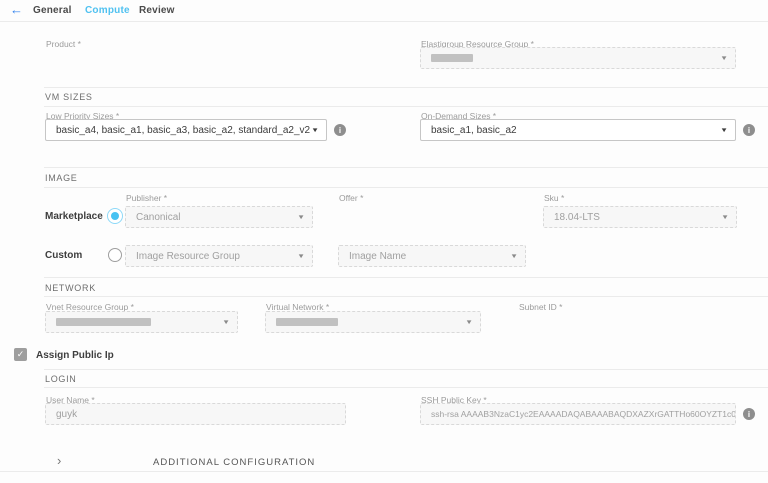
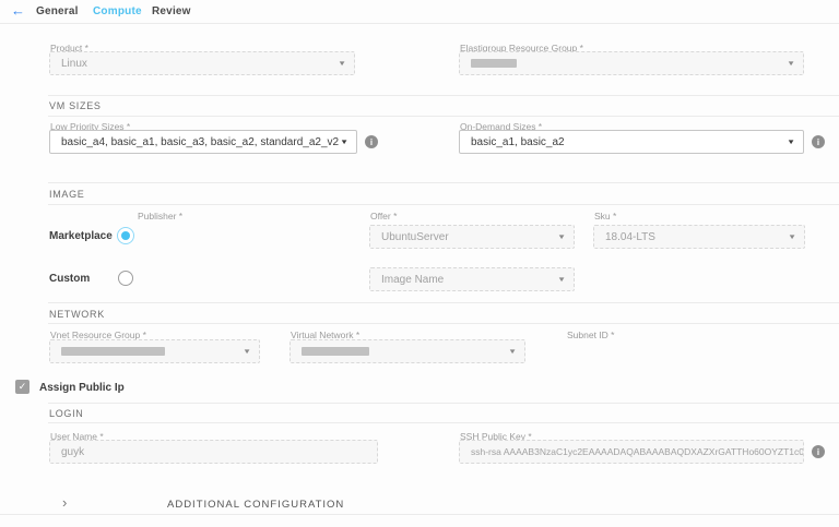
  ←
  General
  Compute
  Review
  Product *
+ Linux
  Elastigroup Resource Group *
  VM SIZES
  Low Priority Sizes *
  basic_a4, basic_a1, basic_a3, basic_a2, standard_a2_v2
  i
  On-Demand Sizes *
  basic_a1, basic_a2
  i
  IMAGE
  Marketplace
  Publisher *
- Canonical
  Offer *
+ UbuntuServer
  Sku *
  18.04-LTS
  Custom
- Image Resource Group
  Image Name
  NETWORK
  Vnet Resource Group *
  Virtual Network *
  Subnet ID *
  ✓
  Assign Public Ip
  LOGIN
  User Name *
  guyk
  SSH Public Key *
  ssh-rsa AAAAB3NzaC1yc2EAAAADAQABAAABAQDXAZXrGATTHo60OYZT1c0
  i
  ›
  ADDITIONAL CONFIGURATION
